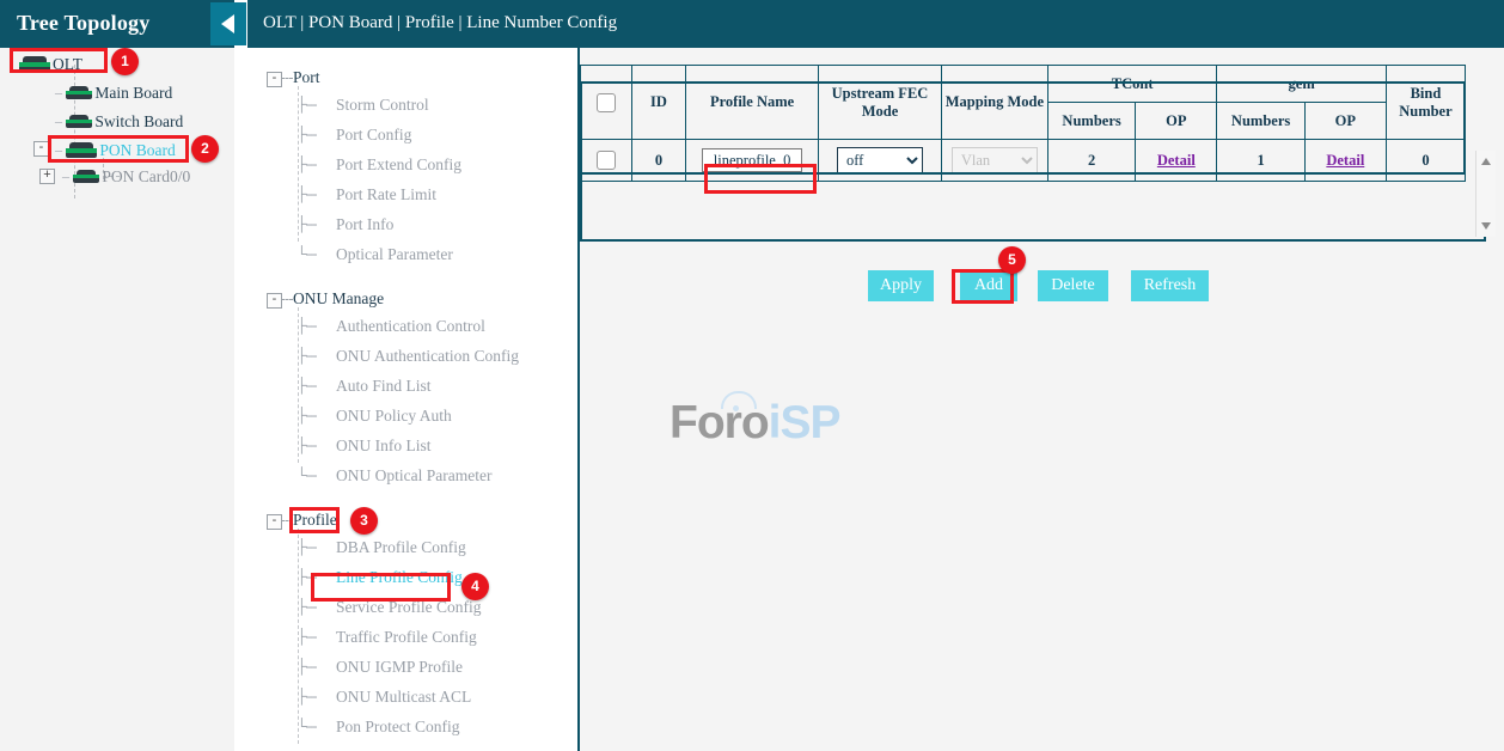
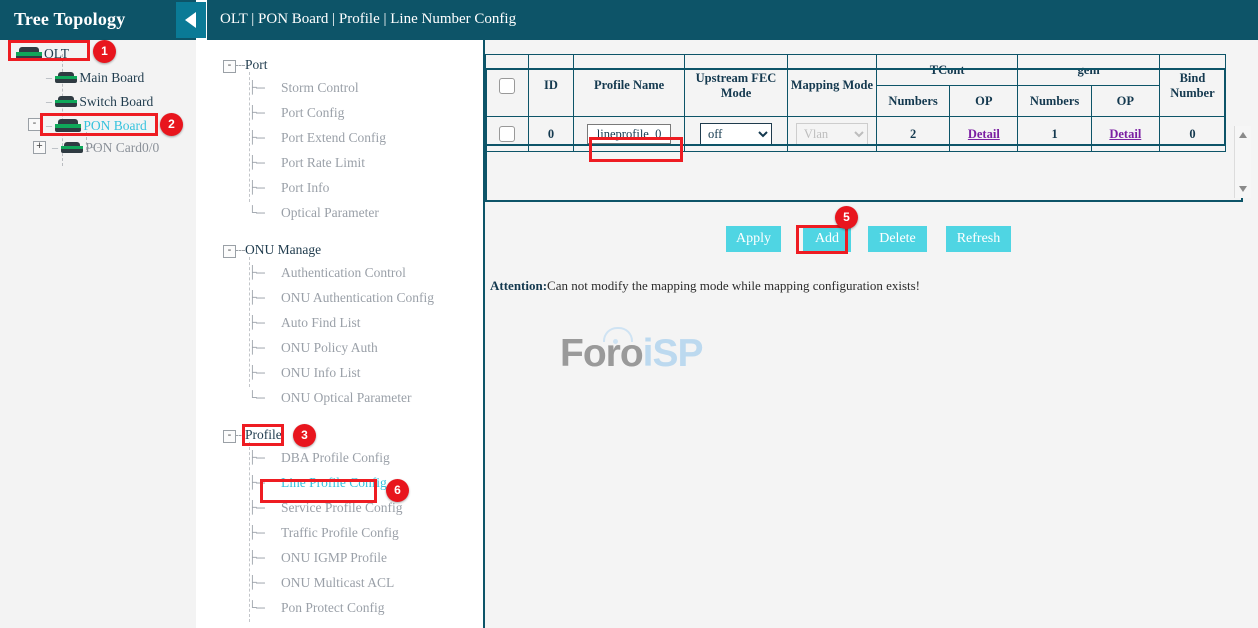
  Tree Topology
  OLT
  – Main Board
  – Switch Board
  -
  – PON Board
  +
  – PON Card0/0
  OLT | PON Board | Profile | Line Number Config
  -
  Port
  ├---
  Storm Control
  ├---
  Port Config
  ├---
  Port Extend Config
  ├---
  Port Rate Limit
  ├---
  Port Info
  └---
  Optical Parameter
  -
  ONU Manage
  ├---
  Authentication Control
  ├---
  ONU Authentication Config
  ├---
  Auto Find List
  ├---
  ONU Policy Auth
  ├---
  ONU Info List
  └---
  ONU Optical Parameter
  -
  Profile
  ├---
  DBA Profile Config
  ├---
  Line Profile Config
  ├---
  Service Profile Config
  ├---
  Traffic Profile Config
  ├---
  ONU IGMP Profile
  ├---
  ONU Multicast ACL
  └---
  Pon Protect Config
  	ID	Profile Name	Upstream FEC Mode	Mapping Mode	TCont	gem	Bind Number
  Numbers	OP	Numbers	OP
  	0	lineprofile_0	off	Vlan	2	Detail	1	Detail	0
  Apply
  Add
  Delete
  Refresh
+ Attention:Can not modify the mapping mode while mapping configuration exists!
  ForoiSP
  1
  2
  3
- 4
+ 6
  5
